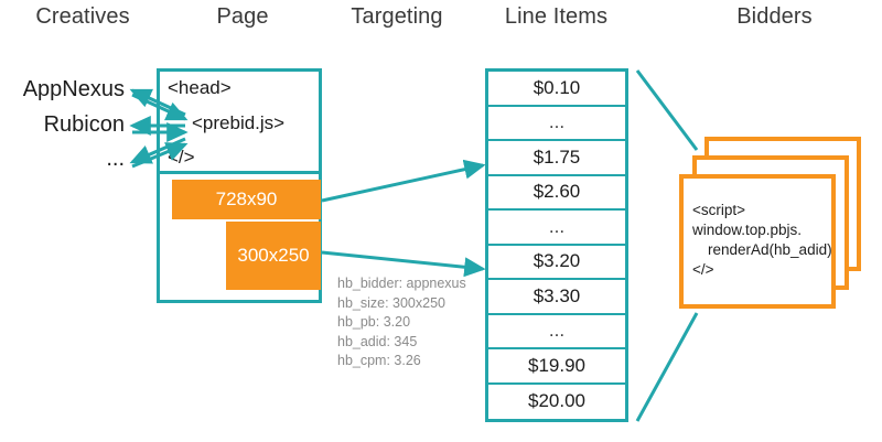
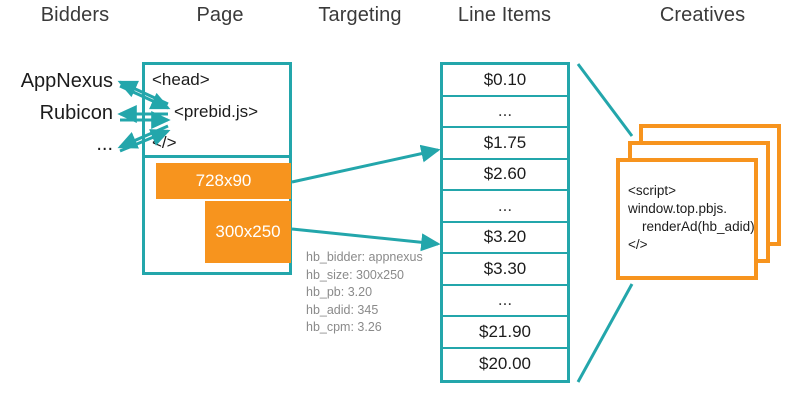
- Creatives
+ Bidders
  Page
  Targeting
  Line Items
- Bidders
+ Creatives
  AppNexus
  Rubicon
  ...
  <head>
  <prebid.js>
  </>
  728x90
  300x250
  hb_bidder: appnexus
  hb_size: 300x250
  hb_pb: 3.20
  hb_adid: 345
  hb_cpm: 3.26
  $0.10
  ...
  $1.75
  $2.60
  ...
  $3.20
  $3.30
  ...
- $19.90
+ $21.90
  $20.00
  <script>
  window.top.pbjs.
  renderAd(hb_adid)
  </>
